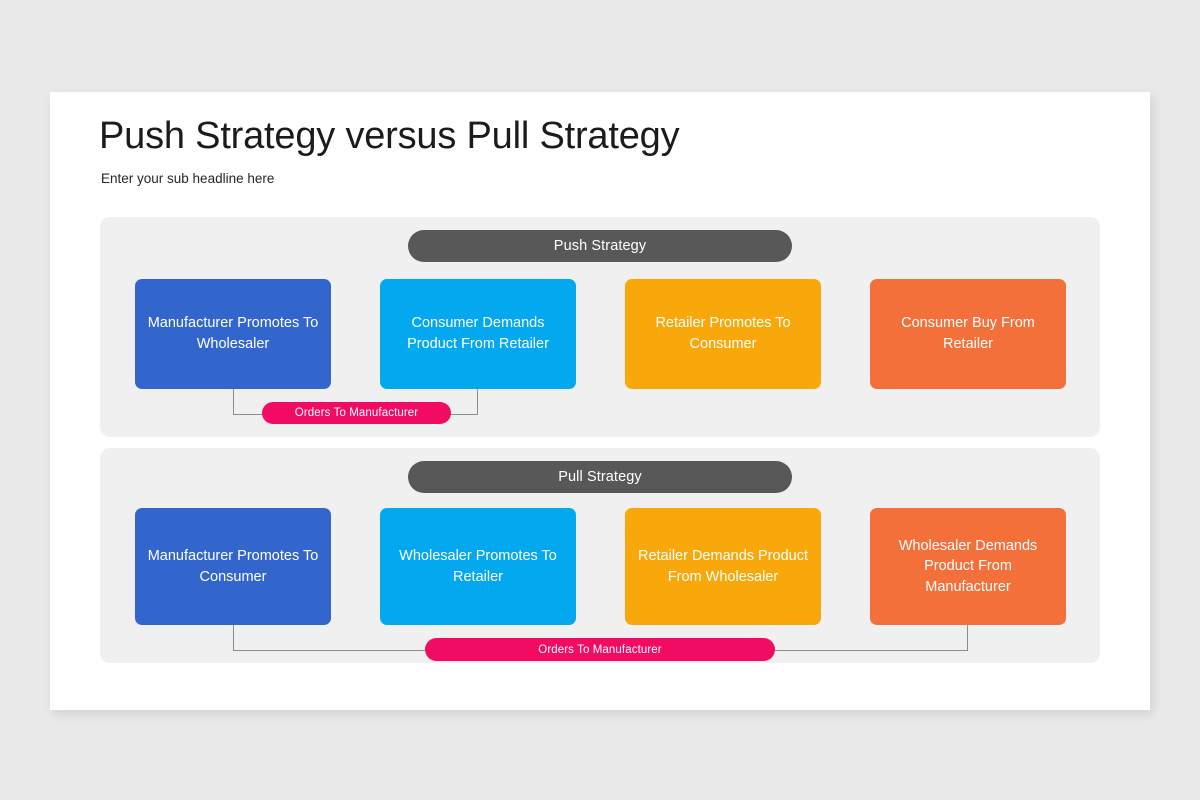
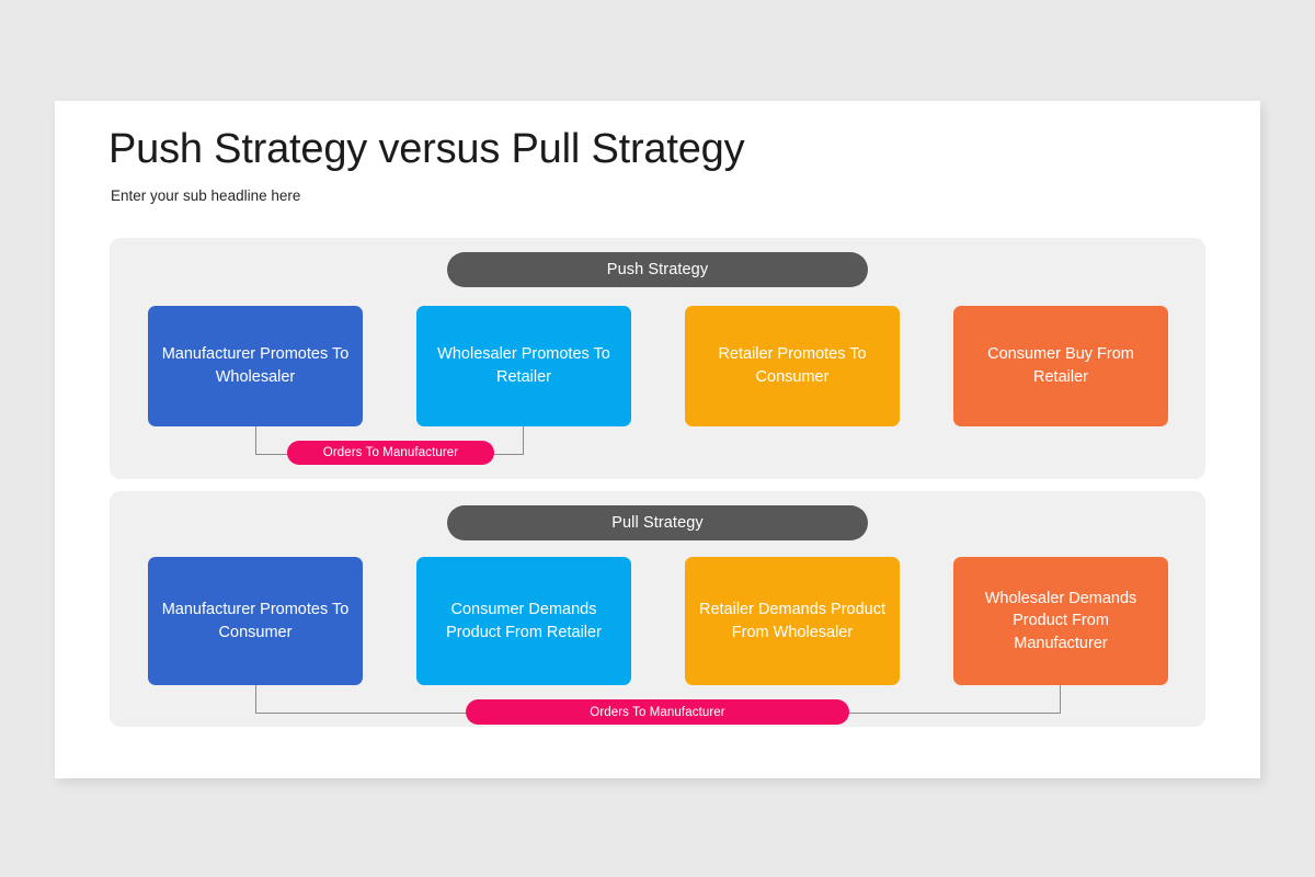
  Push Strategy versus Pull Strategy
  Enter your sub headline here
  Push Strategy
  Manufacturer Promotes To Wholesaler
- Consumer Demands Product From Retailer
+ Wholesaler Promotes To Retailer
  Retailer Promotes To Consumer
  Consumer Buy From Retailer
  Orders To Manufacturer
  Pull Strategy
  Manufacturer Promotes To Consumer
- Wholesaler Promotes To Retailer
+ Consumer Demands Product From Retailer
  Retailer Demands Product From Wholesaler
  Wholesaler Demands Product From Manufacturer
  Orders To Manufacturer
